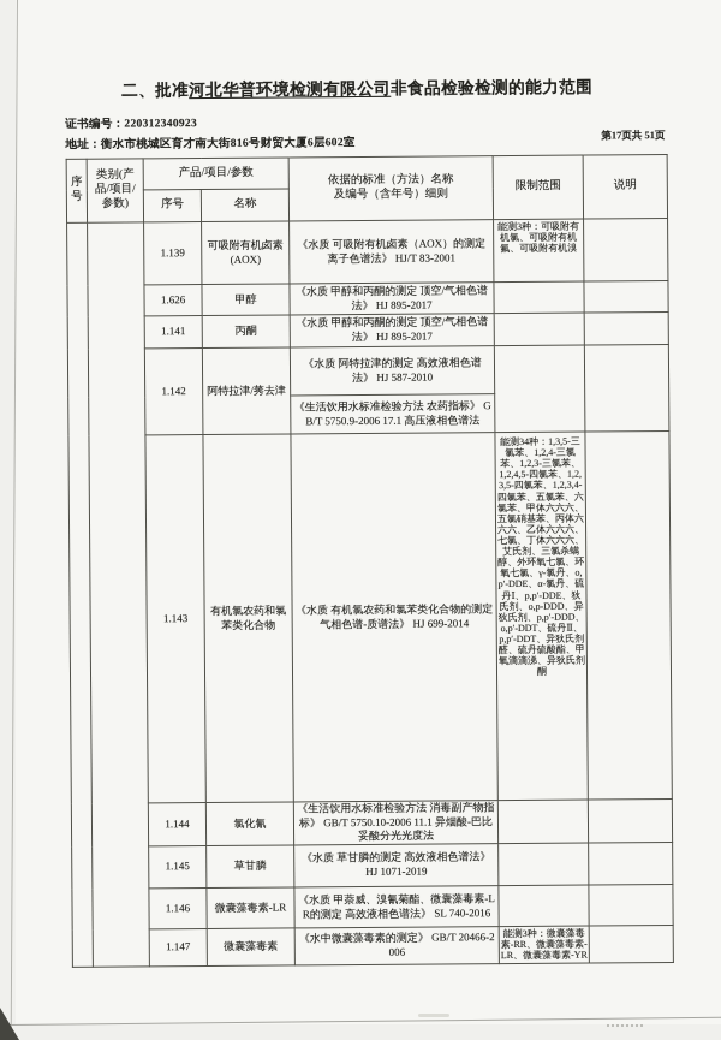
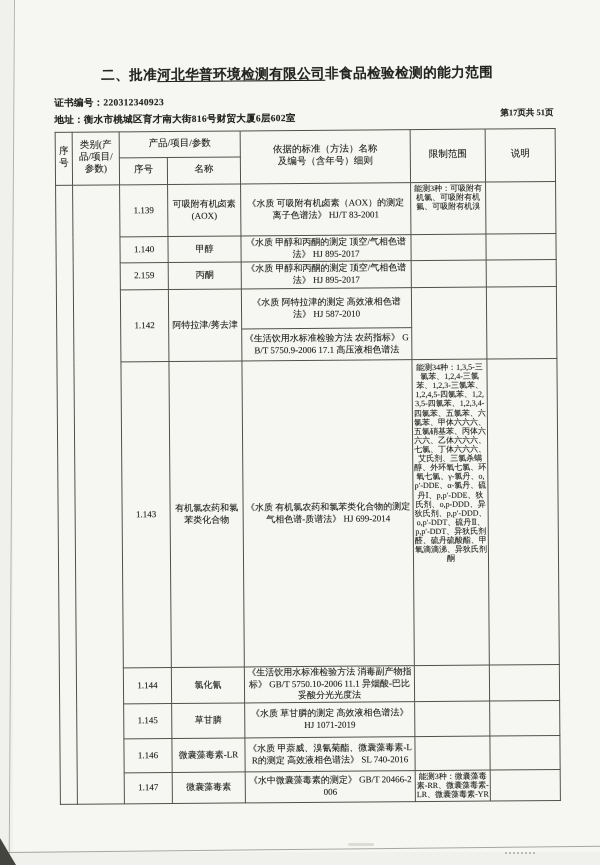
  二、批准河北华普环境检测有限公司非食品检验检测的能力范围
  证书编号：220312340923
  地址：衡水市桃城区育才南大街816号财贸大厦6层602室
  第17页共 51页
  序号	类别(产品/项目/参数)	产品/项目/参数	依据的标准（方法）名称 及编号（含年号）细则	限制范围	说明
  序号	名称
  		1.139	可吸附有机卤素 (AOX)	《水质 可吸附有机卤素（AOX）的测定 离子色谱法》 HJ/T 83-2001	能测3种：可吸附有机氯、可吸附有机氟、可吸附有机溴
- 1.626	甲醇	《水质 甲醇和丙酮的测定 顶空/气相色谱法》 HJ 895-2017
+ 1.140	甲醇	《水质 甲醇和丙酮的测定 顶空/气相色谱法》 HJ 895-2017
- 1.141	丙酮	《水质 甲醇和丙酮的测定 顶空/气相色谱法》 HJ 895-2017
+ 2.159	丙酮	《水质 甲醇和丙酮的测定 顶空/气相色谱法》 HJ 895-2017
  1.142	阿特拉津/莠去津	《水质 阿特拉津的测定 高效液相色谱法》 HJ 587-2010
  《生活饮用水标准检验方法 农药指标》 GB/T 5750.9-2006 17.1 高压液相色谱法
  1.143	有机氯农药和氯苯类化合物	《水质 有机氯农药和氯苯类化合物的测定 气相色谱-质谱法》 HJ 699-2014	能测34种：1,3,5-三氯苯、1,2,4-三氯苯、1,2,3-三氯苯、1,2,4,5-四氯苯、1,2,3,5-四氯苯、1,2,3,4-四氯苯、五氯苯、六氯苯、甲体六六六、五氯硝基苯、丙体六六六、乙体六六六、七氯、丁体六六六、艾氏剂、三氯杀螨醇、外环氧七氯、环氧七氯、γ-氯丹、o,p′-DDE、α-氯丹、硫丹Ⅰ、p,p′-DDE、狄氏剂、o,p-DDD、异狄氏剂、p,p′-DDD、o,p′-DDT、硫丹Ⅱ、p,p′-DDT、异狄氏剂醛、硫丹硫酸酯、甲氧滴滴涕、异狄氏剂酮
  1.144	氯化氰	《生活饮用水标准检验方法 消毒副产物指标》 GB/T 5750.10-2006 11.1 异烟酸-巴比妥酸分光光度法
  1.145	草甘膦	《水质 草甘膦的测定 高效液相色谱法》 HJ 1071-2019
  1.146	微囊藻毒素-LR	《水质 甲萘威、溴氰菊酯、微囊藻毒素-LR的测定 高效液相色谱法》 SL 740-2016
  1.147	微囊藻毒素	《水中微囊藻毒素的测定》 GB/T 20466-2006	能测3种：微囊藻毒素-RR、微囊藻毒素-LR、微囊藻毒素-YR
